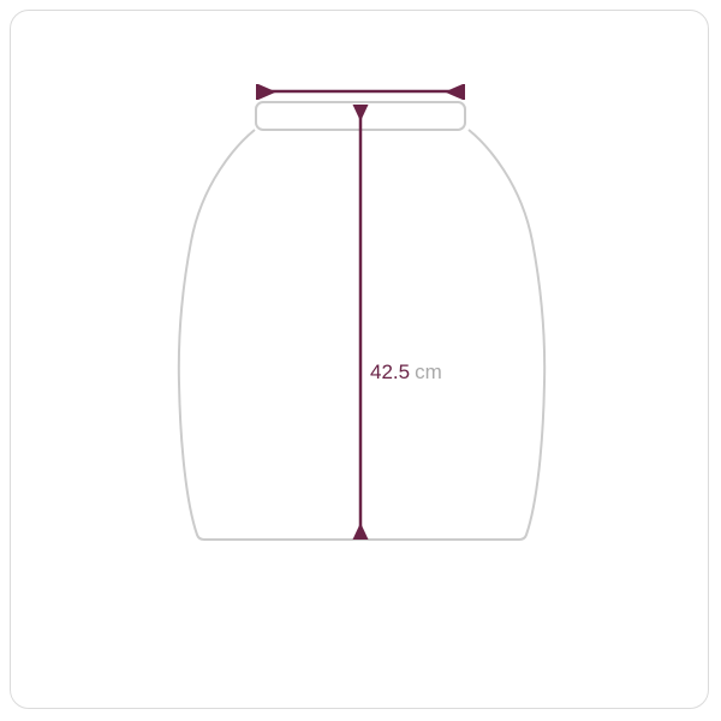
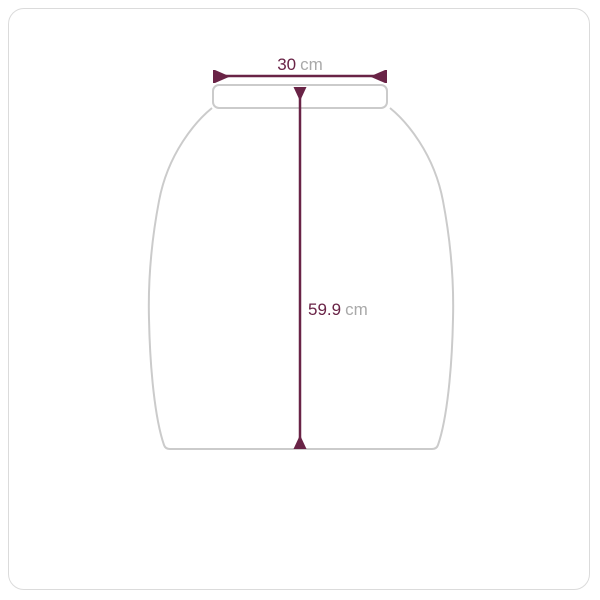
+ 30 cm
- 42.5 cm
+ 59.9 cm
